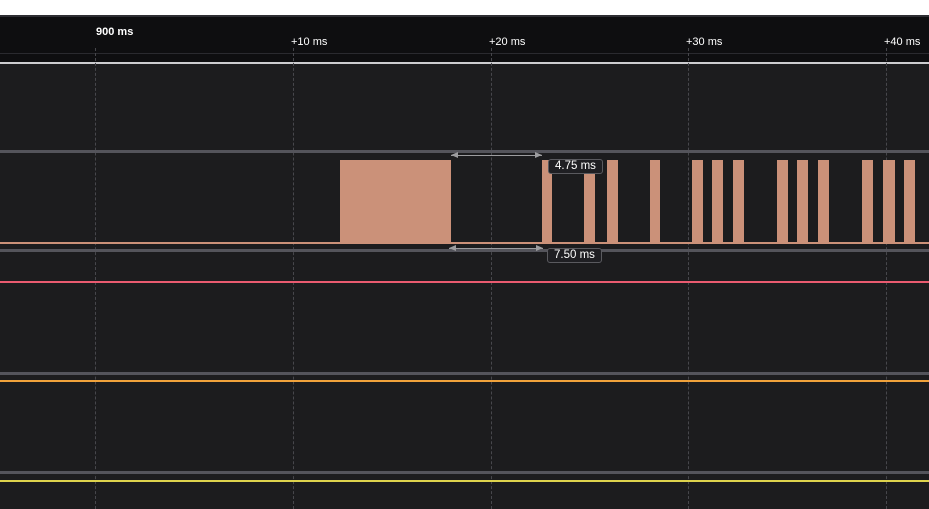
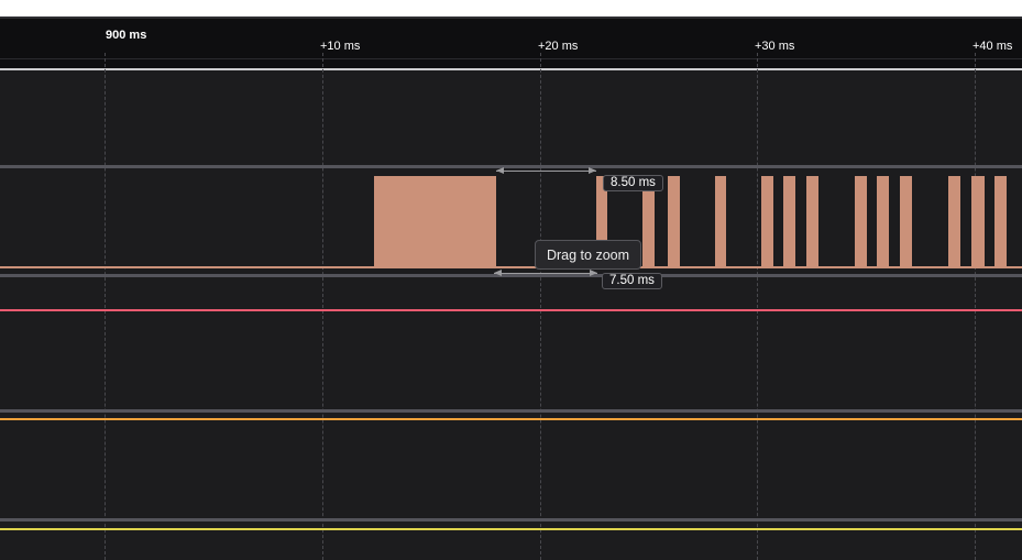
- 4.75 ms
+ 8.50 ms
  7.50 ms
  900 ms
  +10 ms
  +20 ms
  +30 ms
  +40 ms
+ Drag to zoom
